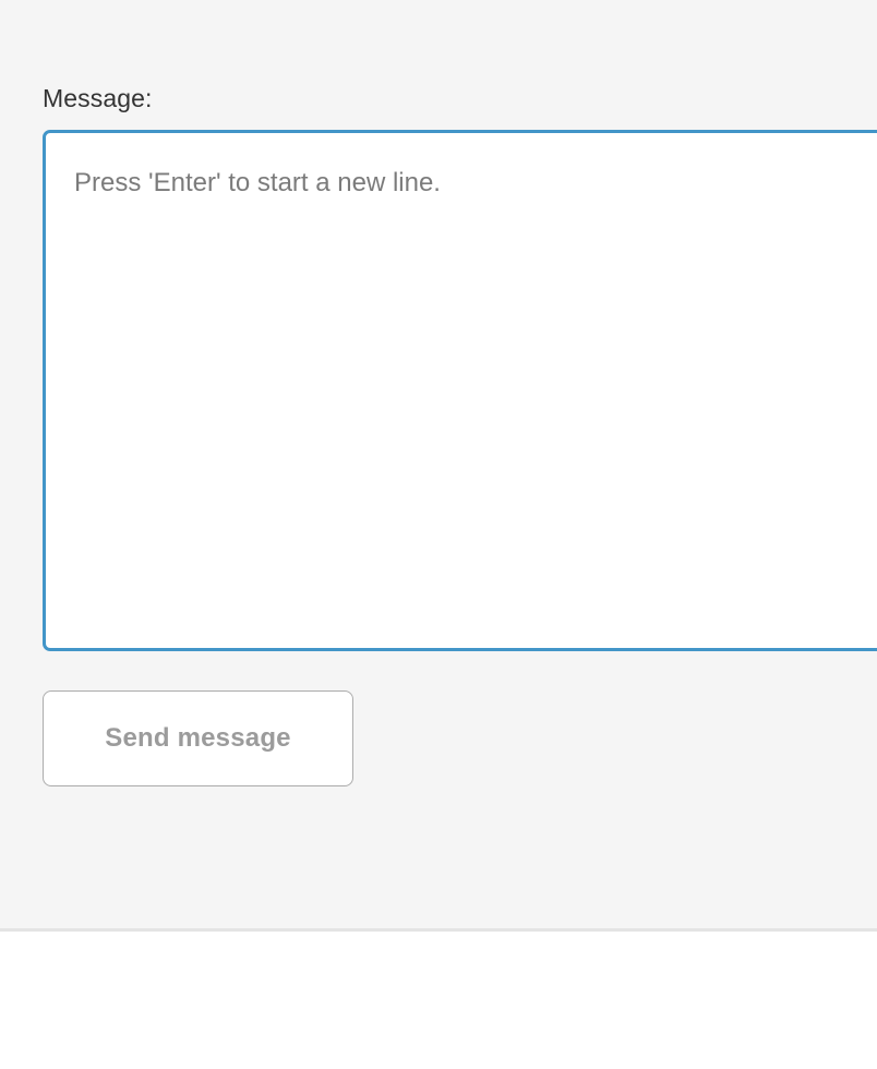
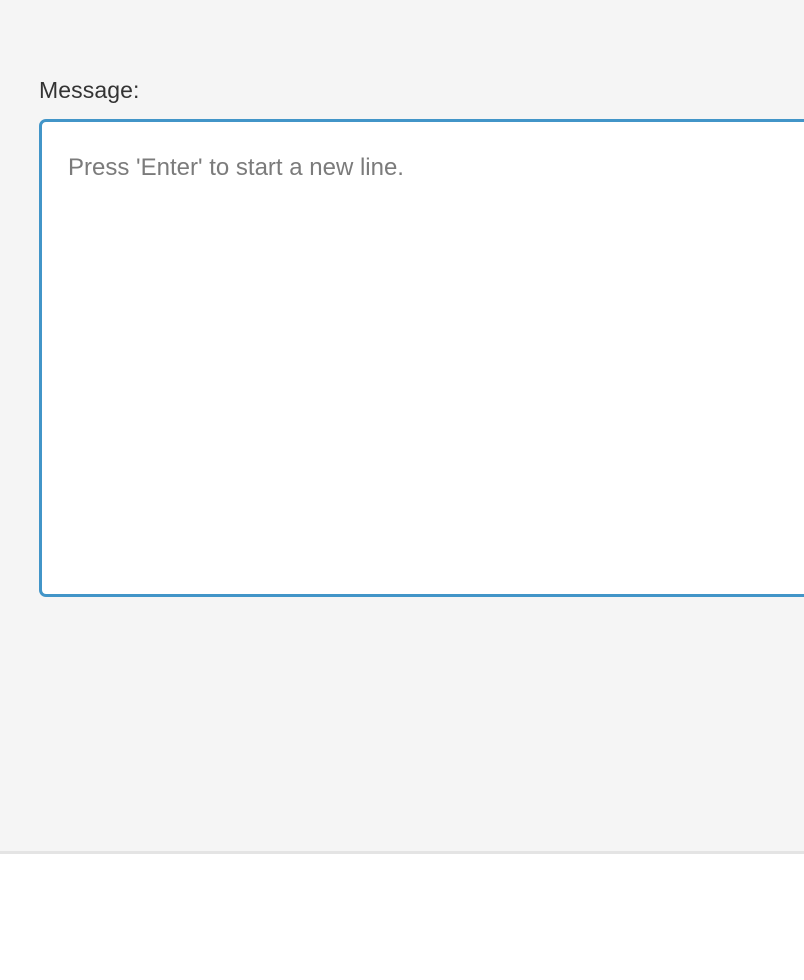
  Message:
  Press 'Enter' to start a new line.
- Send message
